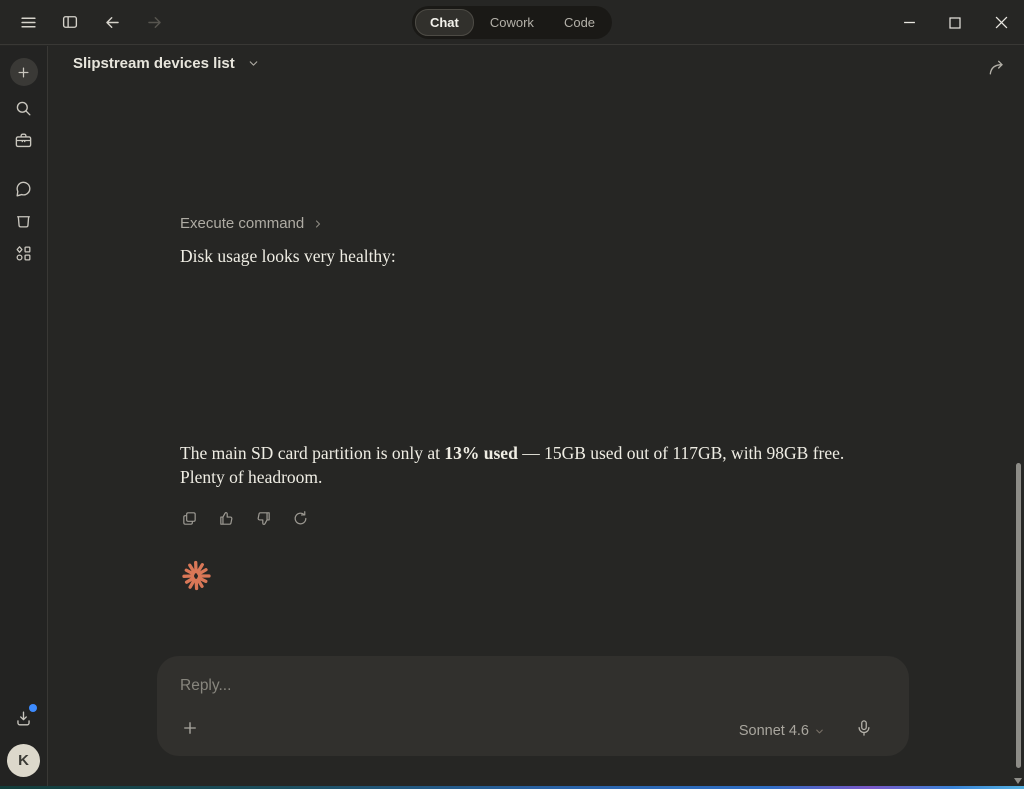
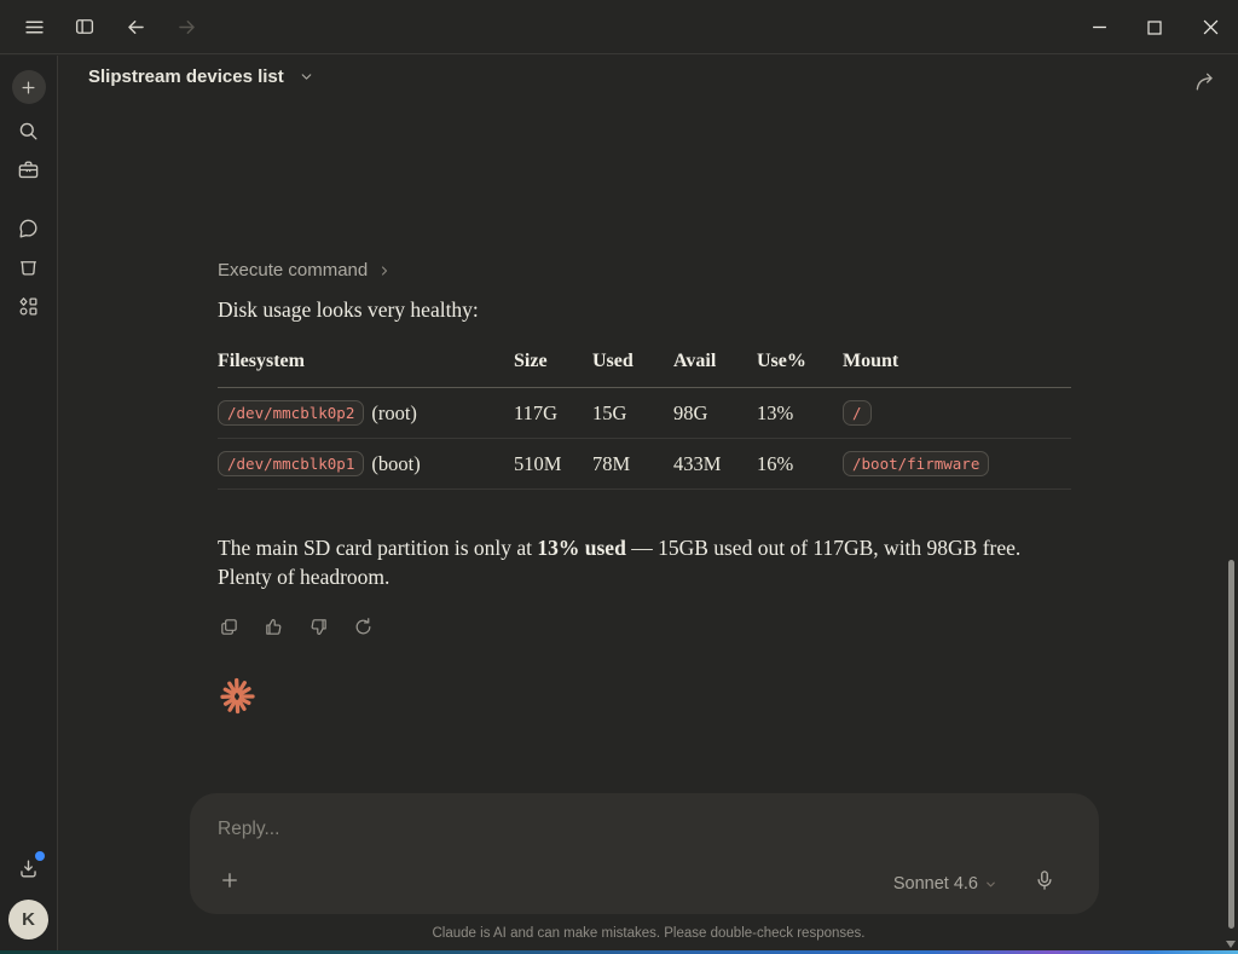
- Chat
- Cowork
- Code
  K
  Slipstream devices list
  Execute command
  Disk usage looks very healthy:
+ Filesystem	Size	Used	Avail	Use%	Mount
+ /dev/mmcblk0p2 (root)	117G	15G	98G	13%	/
+ /dev/mmcblk0p1 (boot)	510M	78M	433M	16%	/boot/firmware
  The main SD card partition is only at 13% used — 15GB used out of 117GB, with 98GB free. Plenty of headroom.
  Reply...
  Sonnet 4.6
+ Claude is AI and can make mistakes. Please double-check responses.
